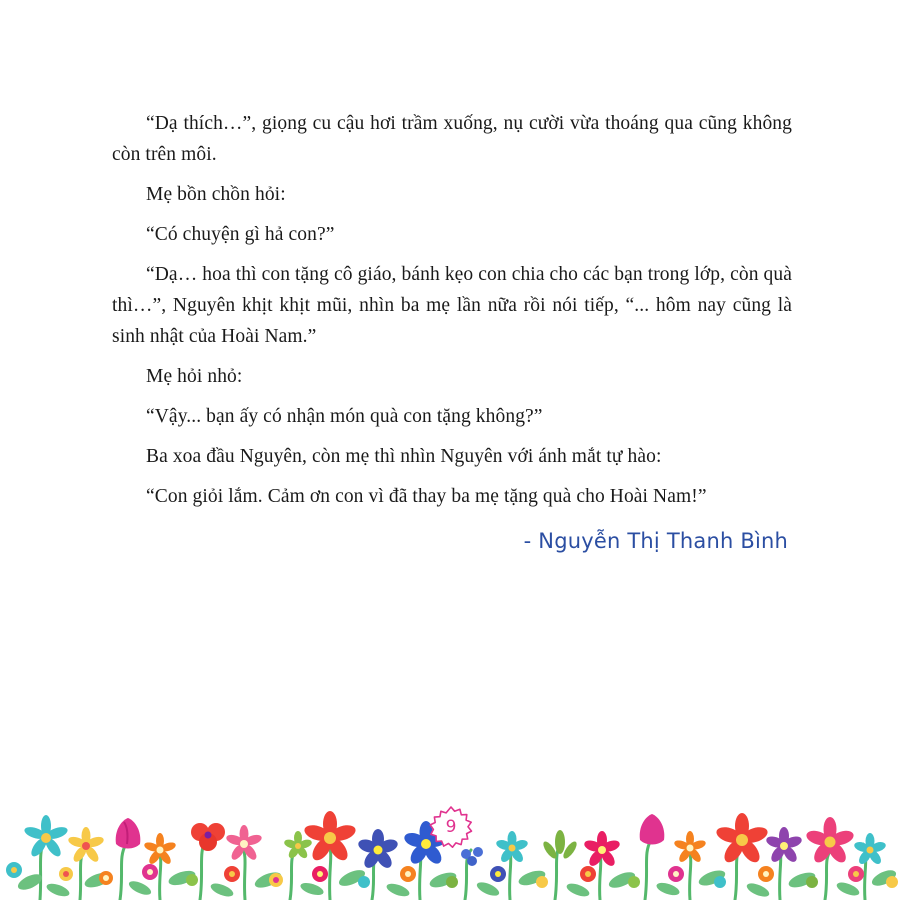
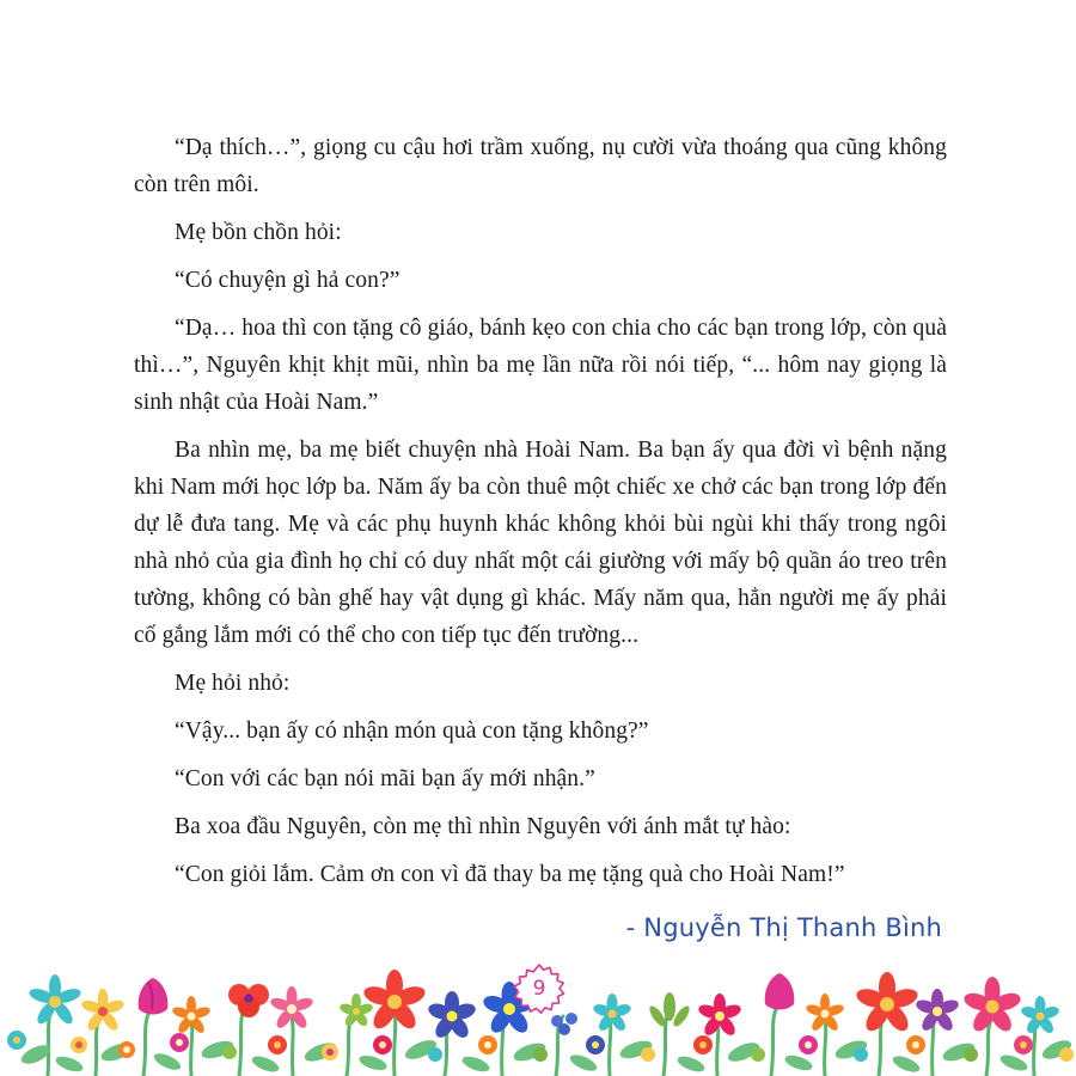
  “Dạ thích…”, giọng cu cậu hơi trầm xuống, nụ cười vừa thoáng qua cũng không còn trên môi.
  Mẹ bồn chồn hỏi:
  “Có chuyện gì hả con?”
- “Dạ… hoa thì con tặng cô giáo, bánh kẹo con chia cho các bạn trong lớp, còn quà thì…”, Nguyên khịt khịt mũi, nhìn ba mẹ lần nữa rồi nói tiếp, “... hôm nay cũng là sinh nhật của Hoài Nam.”
+ “Dạ… hoa thì con tặng cô giáo, bánh kẹo con chia cho các bạn trong lớp, còn quà thì…”, Nguyên khịt khịt mũi, nhìn ba mẹ lần nữa rồi nói tiếp, “... hôm nay giọng là sinh nhật của Hoài Nam.”
+ Ba nhìn mẹ, ba mẹ biết chuyện nhà Hoài Nam. Ba bạn ấy qua đời vì bệnh nặng khi Nam mới học lớp ba. Năm ấy ba còn thuê một chiếc xe chở các bạn trong lớp đến dự lễ đưa tang. Mẹ và các phụ huynh khác không khỏi bùi ngùi khi thấy trong ngôi nhà nhỏ của gia đình họ chỉ có duy nhất một cái giường với mấy bộ quần áo treo trên tường, không có bàn ghế hay vật dụng gì khác. Mấy năm qua, hẳn người mẹ ấy phải cố gắng lắm mới có thể cho con tiếp tục đến trường...
  Mẹ hỏi nhỏ:
  “Vậy... bạn ấy có nhận món quà con tặng không?”
+ “Con với các bạn nói mãi bạn ấy mới nhận.”
  Ba xoa đầu Nguyên, còn mẹ thì nhìn Nguyên với ánh mắt tự hào:
  “Con giỏi lắm. Cảm ơn con vì đã thay ba mẹ tặng quà cho Hoài Nam!”
  - Nguyễn Thị Thanh Bình
  9
